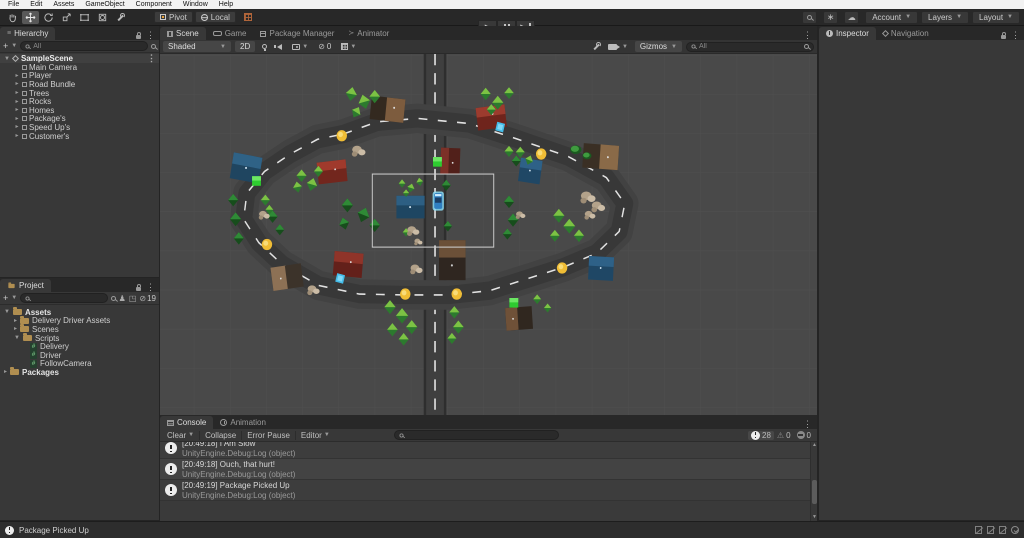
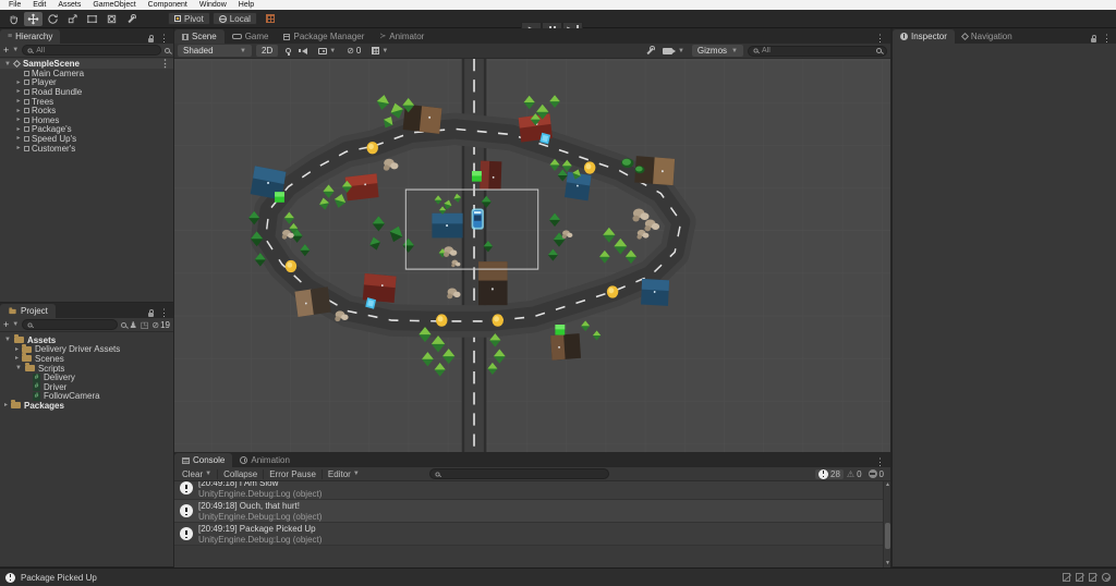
  Pivot
  Local
- ∗
- ☁
- Account
- Layers
- Layout
  Hierarchy
  ⋮
  +
  All
  SampleScene
  ⋮
  Main Camera
  Player
  Road Bundle
  Trees
  Rocks
  Homes
  Package's
  Speed Up's
  Customer's
  Project
  ⋮
  +
  ♟
  ◳
  ⊘
  19
  Assets
  Delivery Driver Assets
  Scenes
  Scripts
  Delivery
  Driver
  FollowCamera
  Packages
  Scene
  Game
  Package Manager
  Animator
  ⋮
  Shaded
  2D
  ⊘
  0
  Gizmos
  All
  Console
  Animation
  ⋮
  Clear
  Collapse
  Error Pause
  Editor
  28
  ⚠
  0
  0
  [20:49:18] I Am Slow
  UnityEngine.Debug:Log (object)
  [20:49:18] Ouch, that hurt!
  UnityEngine.Debug:Log (object)
  [20:49:19] Package Picked Up
  UnityEngine.Debug:Log (object)
  Inspector
  Navigation
  ⋮
  Package Picked Up
